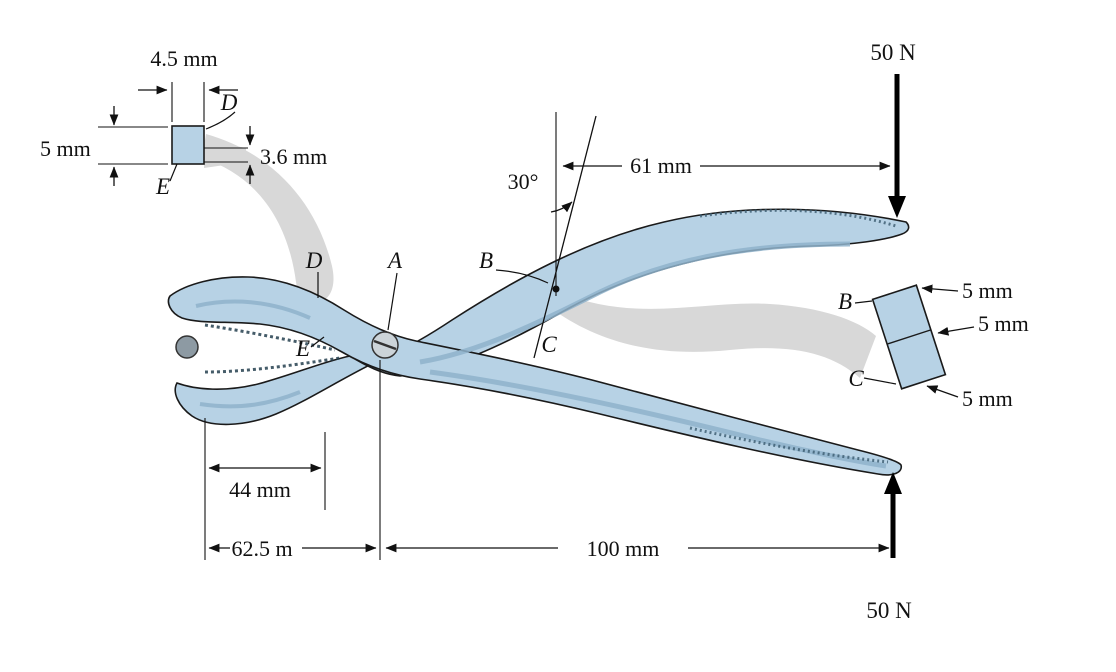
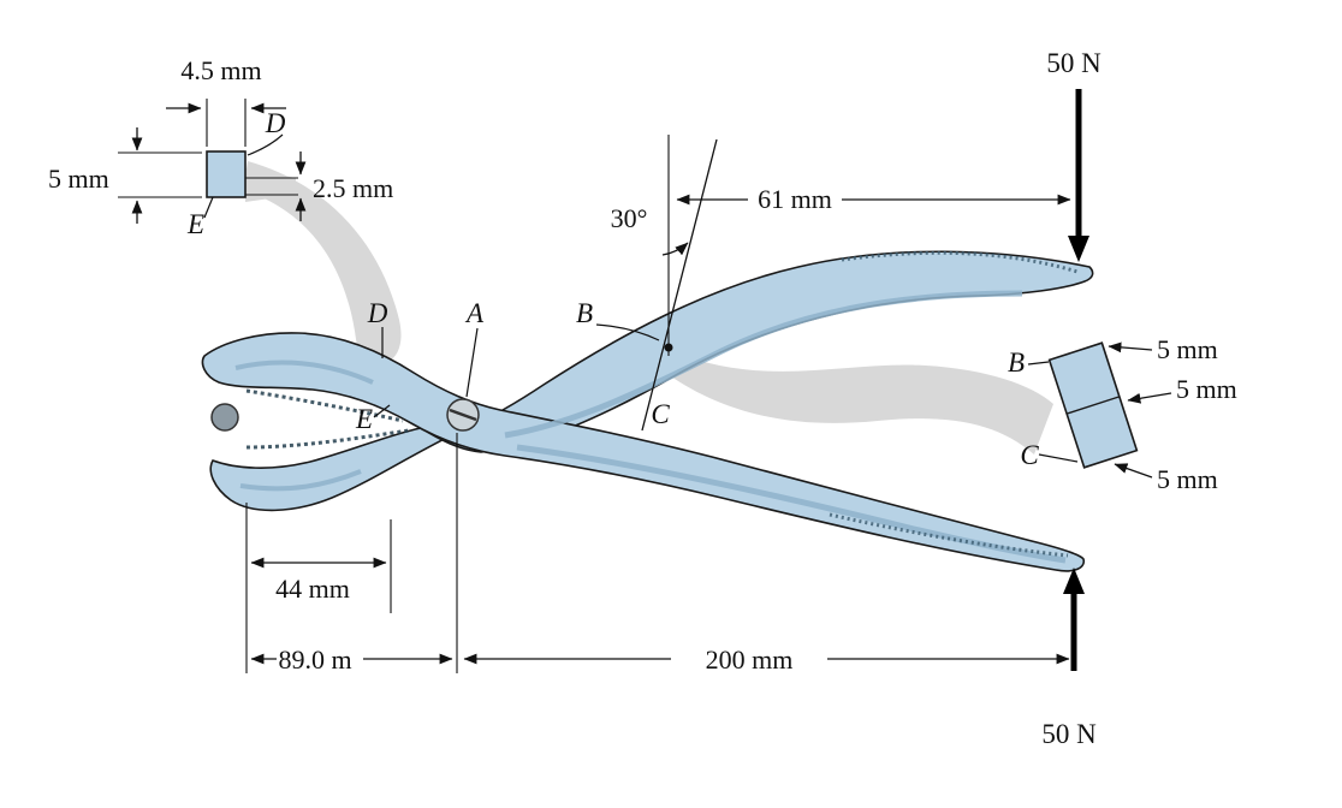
  4.5 mm
  5 mm
- 3.6 mm
+ 2.5 mm
  D
  E
  30°
  61 mm
  D
  A
  B
  C
  E
  B
  C
  5 mm
  5 mm
  5 mm
  44 mm
- 62.5 m
+ 89.0 m
- 100 mm
+ 200 mm
  50 N
  50 N
